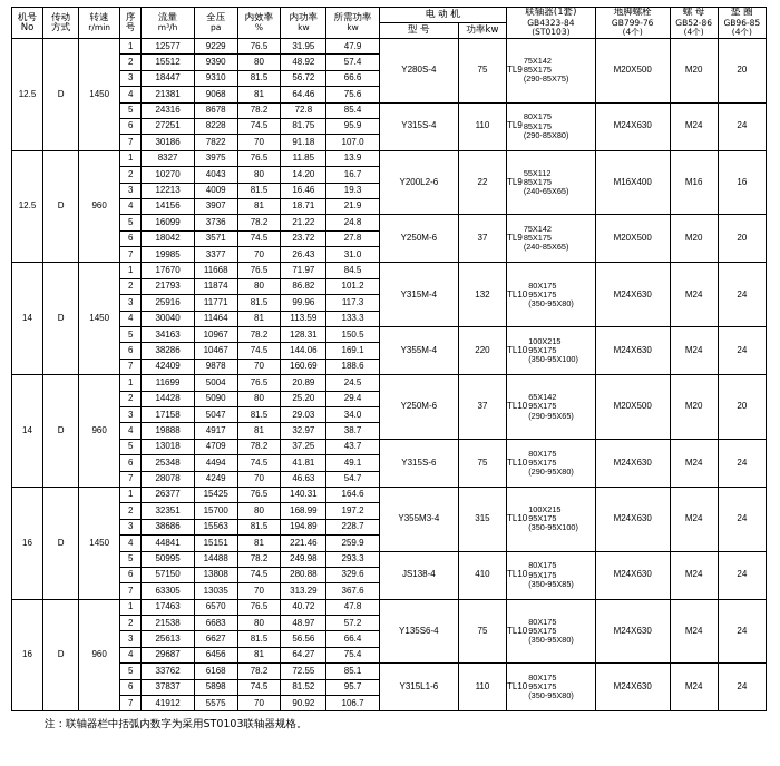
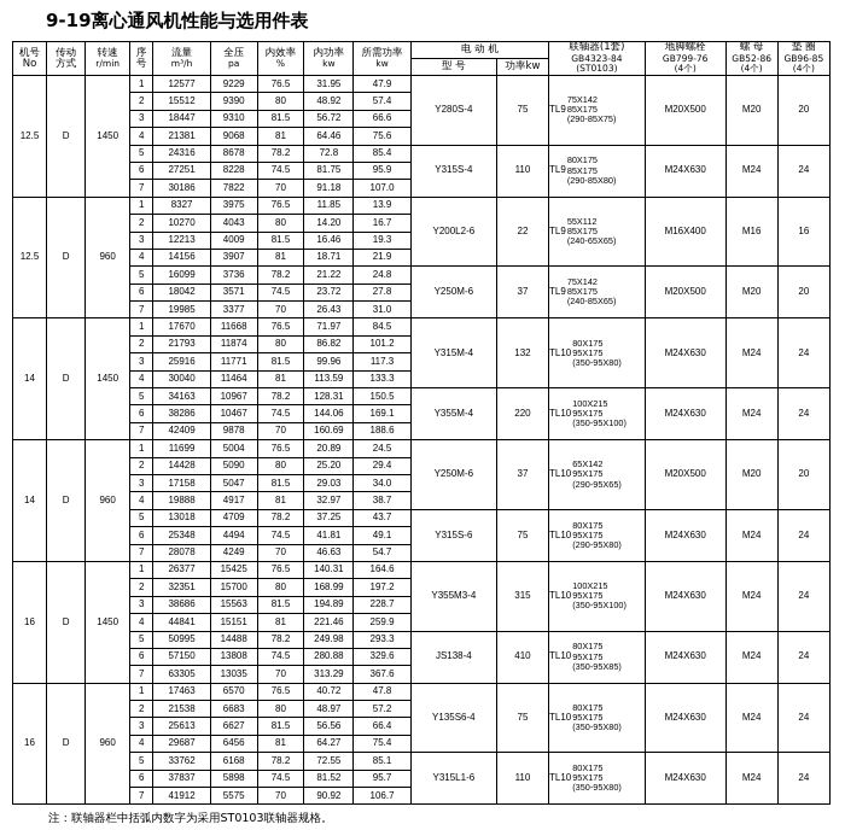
+ 9-19离心通风机性能与选用件表
  机号 No	传动 方式	转速 r/min	序 号	流量 m³/h	全压 pa	内效率 %	内功率 kw	所需功率 kw	电 动 机	联轴器(1套) GB4323-84 (ST0103)	地脚螺栓 GB799-76 (4个)	螺 母 GB52-86 (4个)	垫 圈 GB96-85 (4个)
  型 号	功率kw
  12.5	D	1450	1	12577	9229	76.5	31.95	47.9	Y280S-4	75	TL975X14285X175(290-85X75)	M20X500	M20	20
  2	15512	9390	80	48.92	57.4
  3	18447	9310	81.5	56.72	66.6
  4	21381	9068	81	64.46	75.6
  5	24316	8678	78.2	72.8	85.4	Y315S-4	110	TL980X17585X175(290-85X80)	M24X630	M24	24
  6	27251	8228	74.5	81.75	95.9
  7	30186	7822	70	91.18	107.0
  12.5	D	960	1	8327	3975	76.5	11.85	13.9	Y200L2-6	22	TL955X11285X175(240-65X65)	M16X400	M16	16
  2	10270	4043	80	14.20	16.7
  3	12213	4009	81.5	16.46	19.3
  4	14156	3907	81	18.71	21.9
  5	16099	3736	78.2	21.22	24.8	Y250M-6	37	TL975X14285X175(240-85X65)	M20X500	M20	20
  6	18042	3571	74.5	23.72	27.8
  7	19985	3377	70	26.43	31.0
  14	D	1450	1	17670	11668	76.5	71.97	84.5	Y315M-4	132	TL1080X17595X175(350-95X80)	M24X630	M24	24
  2	21793	11874	80	86.82	101.2
  3	25916	11771	81.5	99.96	117.3
  4	30040	11464	81	113.59	133.3
  5	34163	10967	78.2	128.31	150.5	Y355M-4	220	TL10100X21595X175(350-95X100)	M24X630	M24	24
  6	38286	10467	74.5	144.06	169.1
  7	42409	9878	70	160.69	188.6
  14	D	960	1	11699	5004	76.5	20.89	24.5	Y250M-6	37	TL1065X14295X175(290-95X65)	M20X500	M20	20
  2	14428	5090	80	25.20	29.4
  3	17158	5047	81.5	29.03	34.0
  4	19888	4917	81	32.97	38.7
  5	13018	4709	78.2	37.25	43.7	Y315S-6	75	TL1080X17595X175(290-95X80)	M24X630	M24	24
  6	25348	4494	74.5	41.81	49.1
  7	28078	4249	70	46.63	54.7
  16	D	1450	1	26377	15425	76.5	140.31	164.6	Y355M3-4	315	TL10100X21595X175(350-95X100)	M24X630	M24	24
  2	32351	15700	80	168.99	197.2
  3	38686	15563	81.5	194.89	228.7
  4	44841	15151	81	221.46	259.9
  5	50995	14488	78.2	249.98	293.3	JS138-4	410	TL1080X17595X175(350-95X85)	M24X630	M24	24
  6	57150	13808	74.5	280.88	329.6
  7	63305	13035	70	313.29	367.6
  16	D	960	1	17463	6570	76.5	40.72	47.8	Y135S6-4	75	TL1080X17595X175(350-95X80)	M24X630	M24	24
  2	21538	6683	80	48.97	57.2
  3	25613	6627	81.5	56.56	66.4
  4	29687	6456	81	64.27	75.4
  5	33762	6168	78.2	72.55	85.1	Y315L1-6	110	TL1080X17595X175(350-95X80)	M24X630	M24	24
  6	37837	5898	74.5	81.52	95.7
  7	41912	5575	70	90.92	106.7
  注：联轴器栏中括弧内数字为采用ST0103联轴器规格。
